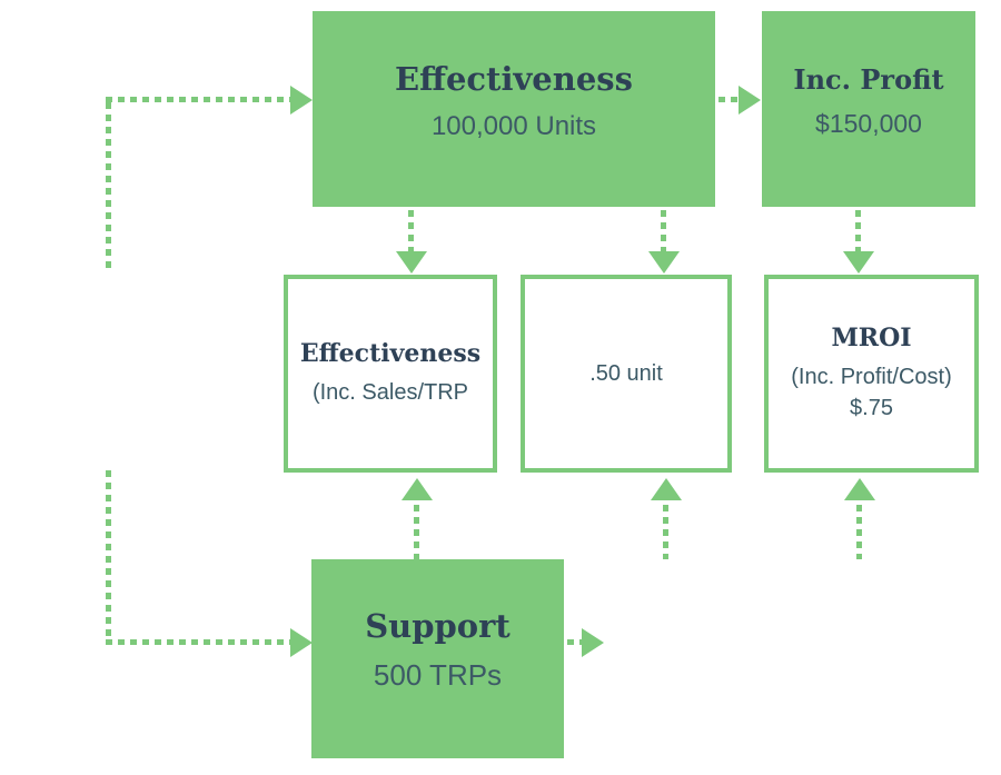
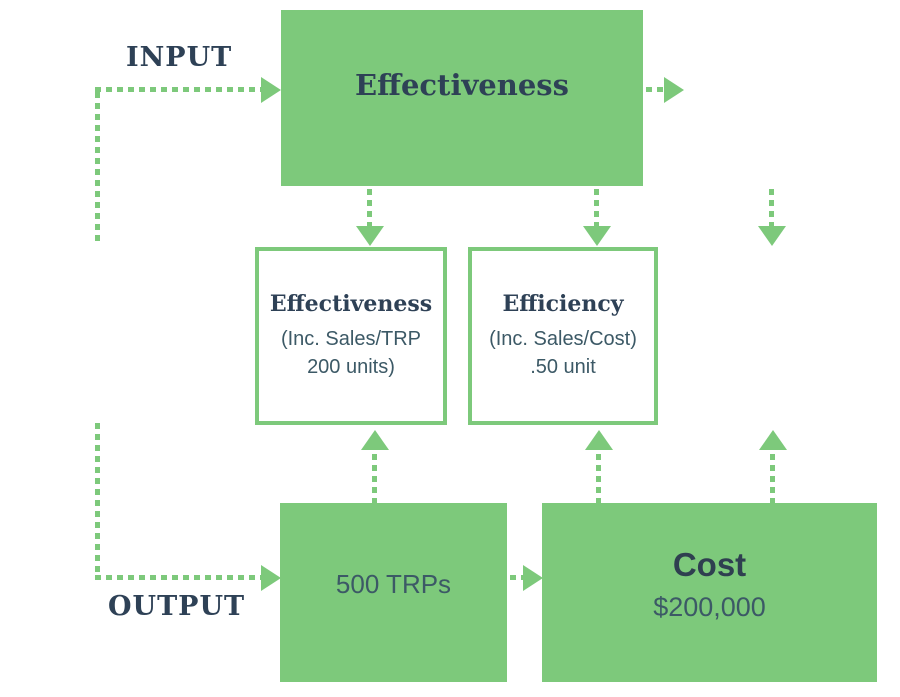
+ INPUT
+ OUTPUT
  Effectiveness
- 100,000 Units
- Inc. Profit
- $150,000
  Effectiveness
  (Inc. Sales/TRP
+ 200 units)
+ Efficiency
+ (Inc. Sales/Cost)
  .50 unit
- MROI
- (Inc. Profit/Cost)
- $.75
- Support
  500 TRPs
+ Cost
+ $200,000
